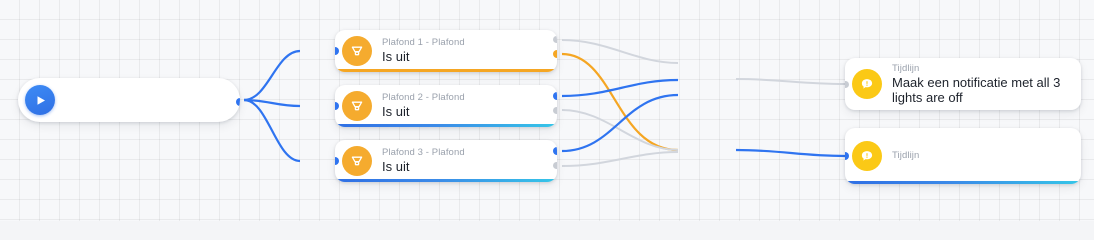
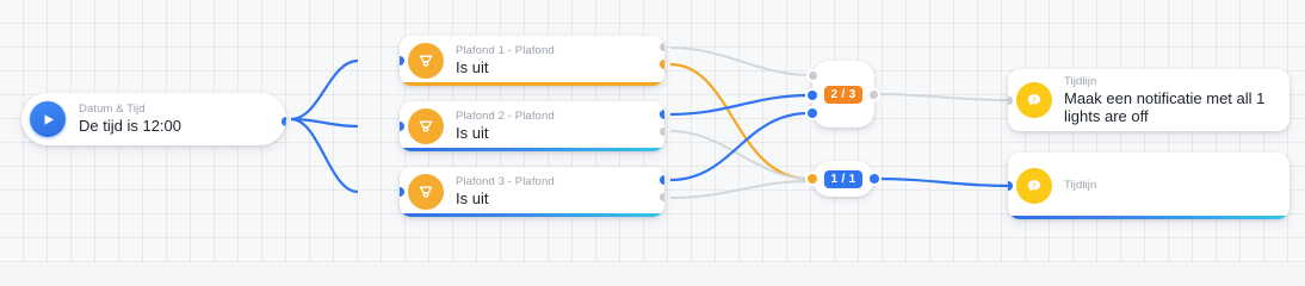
+ Datum & Tijd
+ De tijd is 12:00
  Plafond 1 - Plafond
  Is uit
  Plafond 2 - Plafond
  Is uit
  Plafond 3 - Plafond
  Is uit
+ 2 / 3
+ 1 / 1
  Tijdlijn
- Maak een notificatie met all 3 lights are off
+ Maak een notificatie met all 1 lights are off
  Tijdlijn
